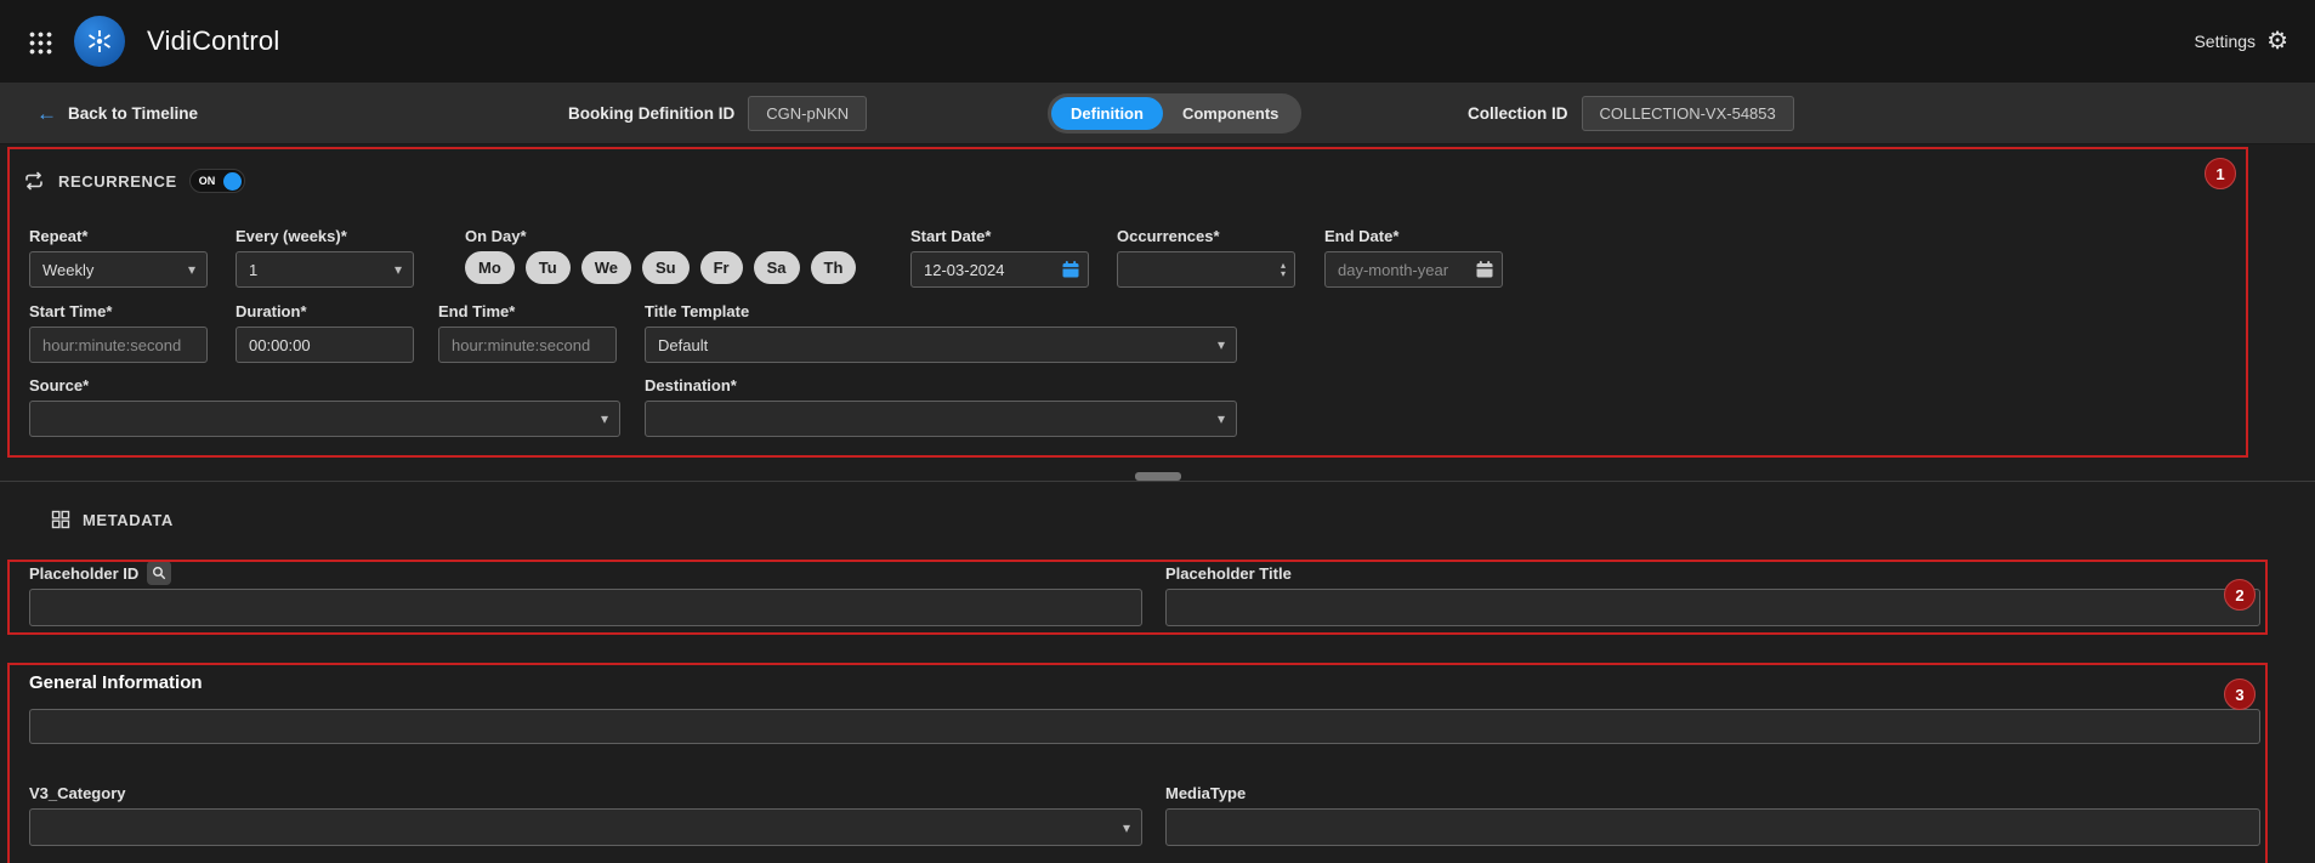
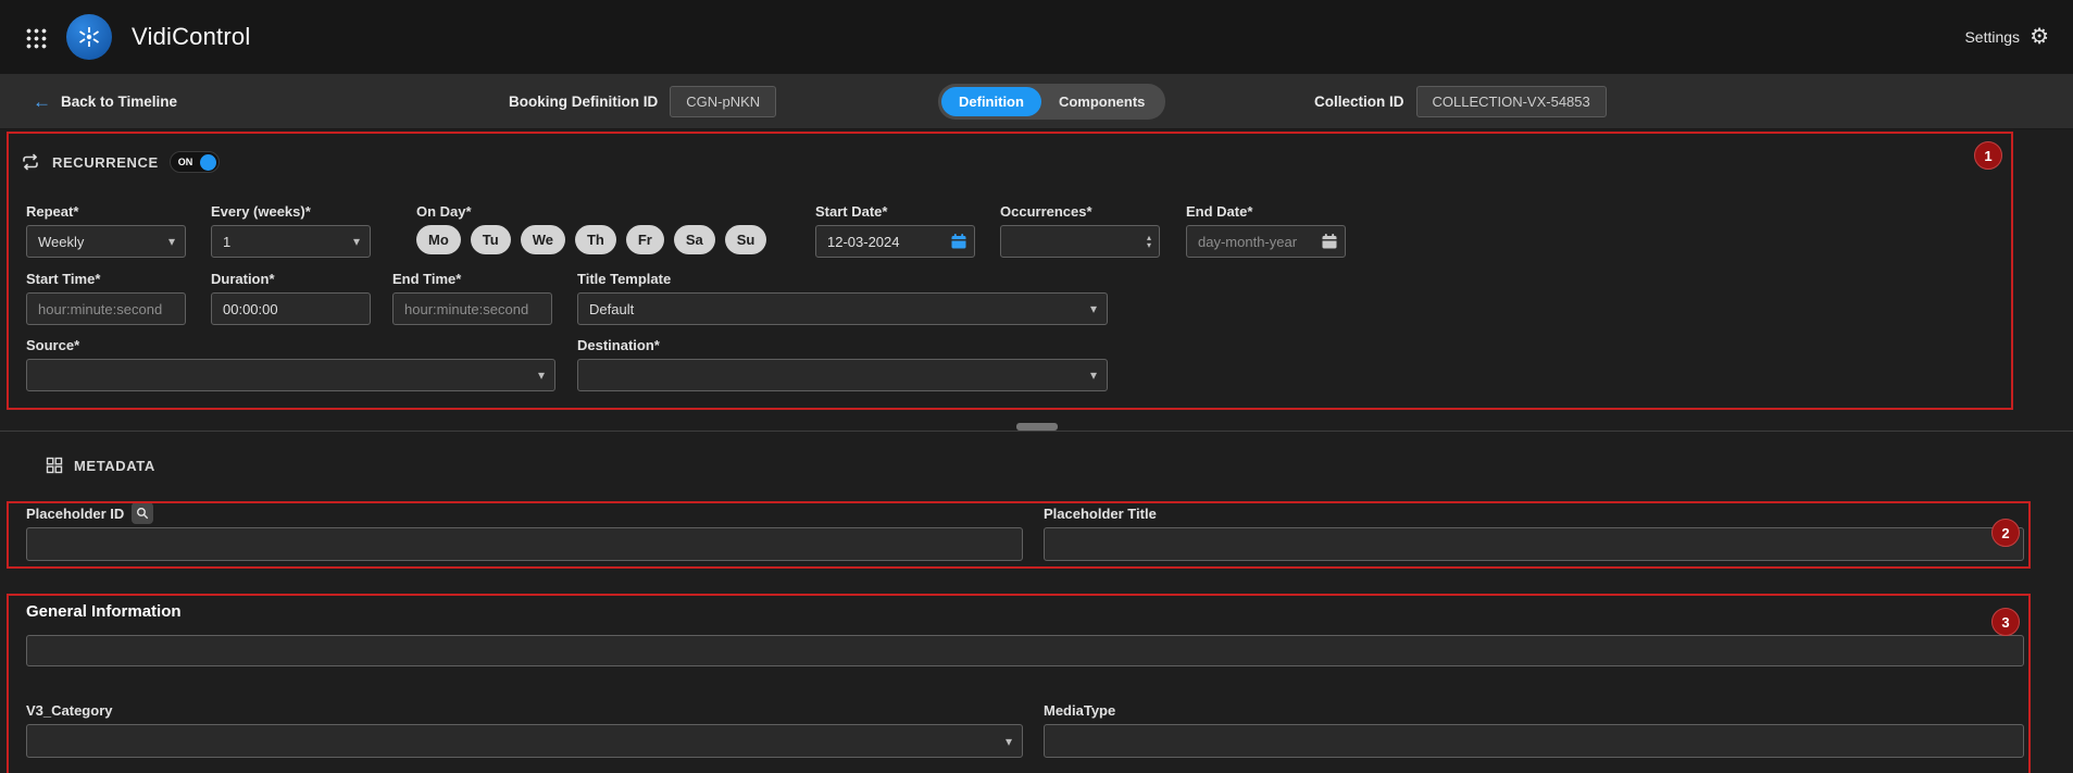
  VidiControl
  Settings
  ⚙
  ←
  Back to Timeline
  Booking Definition ID
  CGN-pNKN
  Definition
  Components
  Collection ID
  COLLECTION-VX-54853
  RECURRENCE
  ON
  Repeat*
  Weekly
  ▾
  Every (weeks)*
  1
  ▾
  On Day*
  Mo
  Tu
  We
- Su
+ Th
  Fr
  Sa
- Th
+ Su
  Start Date*
  12-03-2024
  Occurrences*
  ▴
  ▾
  End Date*
  day-month-year
  Start Time*
  hour:minute:second
  Duration*
  00:00:00
  End Time*
  hour:minute:second
  Title Template
  Default
  ▾
  Source*
  ▾
  Destination*
  ▾
  METADATA
  Placeholder ID
  Placeholder Title
  General Information
  V3_Category
  ▾
  MediaType
  1
  2
  3
